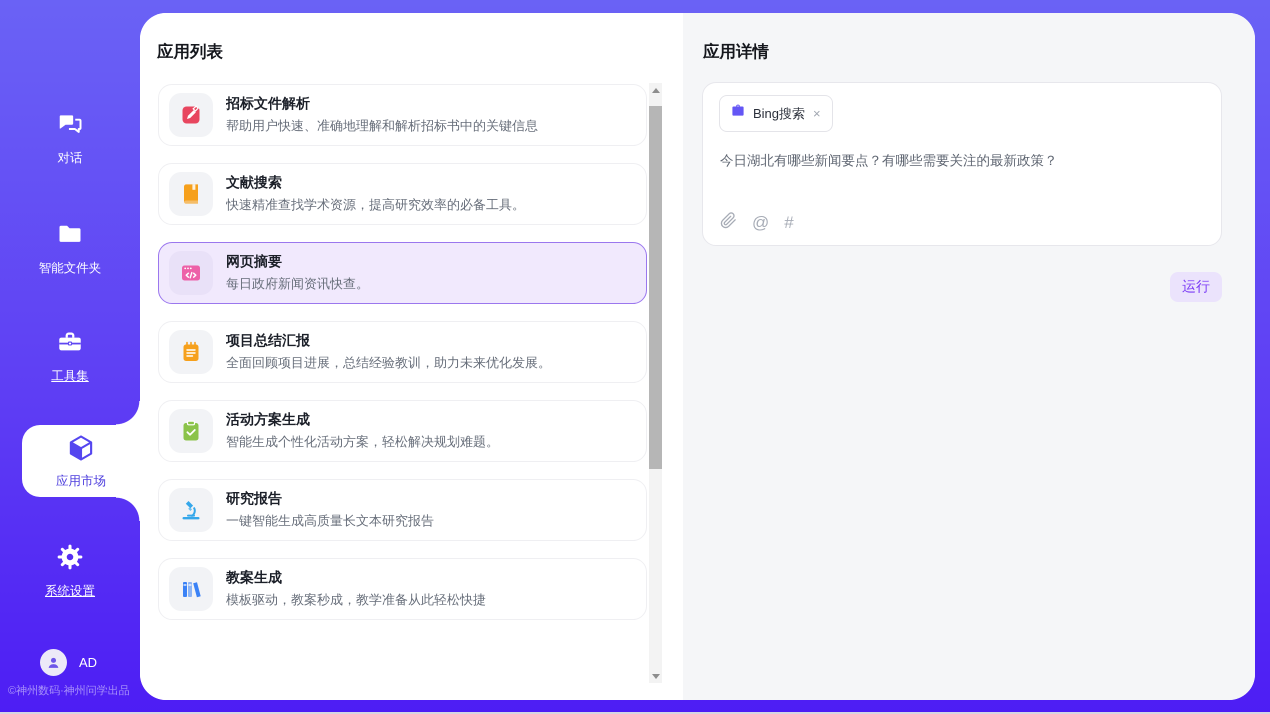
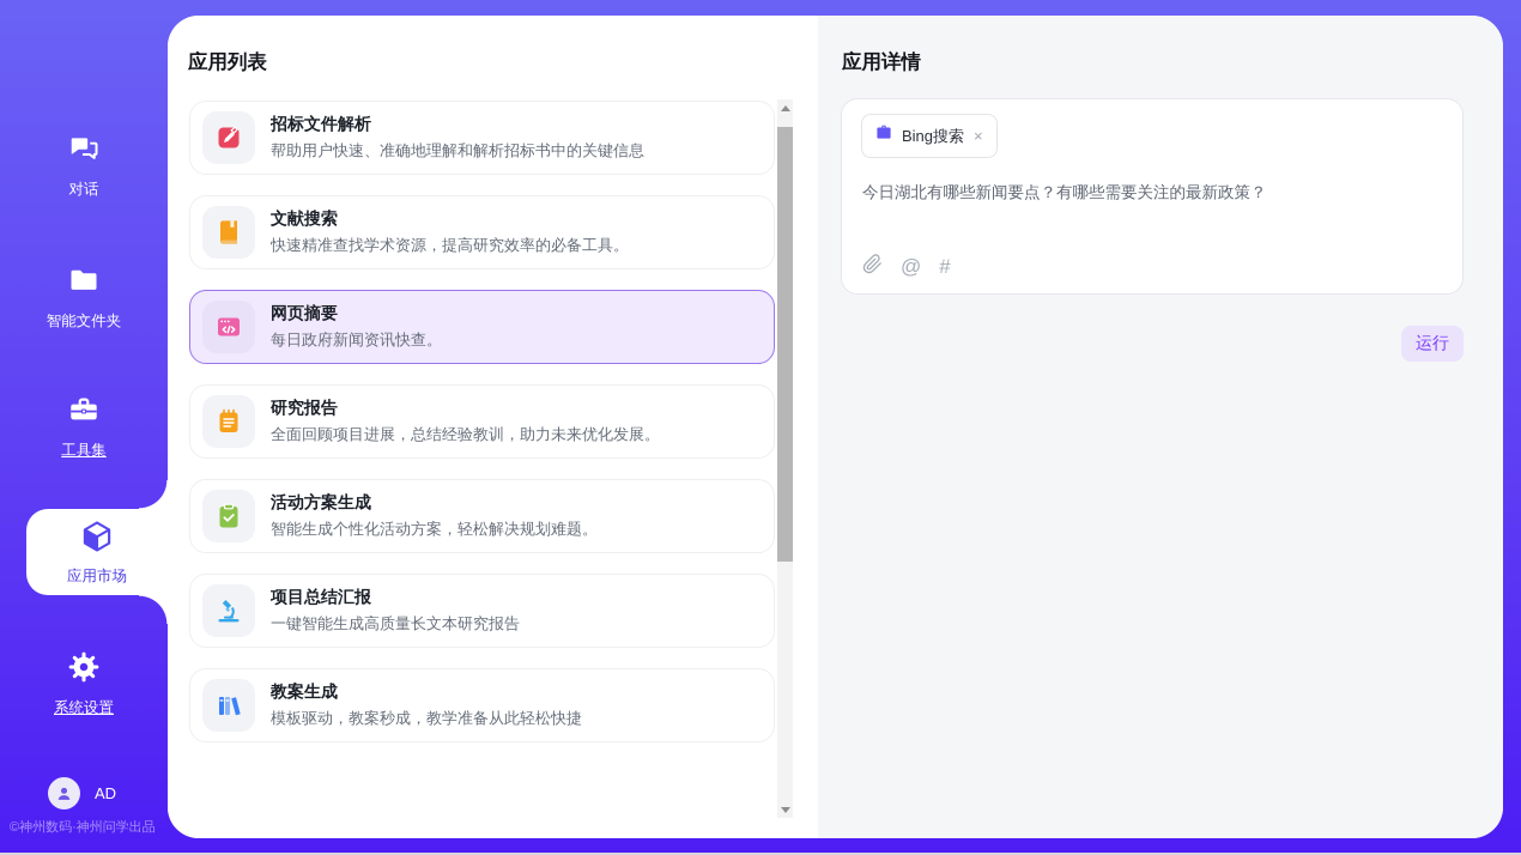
  对话
  智能文件夹
  工具集
  应用市场
  系统设置
  AD
  ©神州数码·神州问学出品
  应用列表
  招标文件解析
  帮助用户快速、准确地理解和解析招标书中的关键信息
  文献搜索
  快速精准查找学术资源，提高研究效率的必备工具。
  网页摘要
  每日政府新闻资讯快查。
- 项目总结汇报
+ 研究报告
  全面回顾项目进展，总结经验教训，助力未来优化发展。
  活动方案生成
  智能生成个性化活动方案，轻松解决规划难题。
- 研究报告
+ 项目总结汇报
  一键智能生成高质量长文本研究报告
  教案生成
  模板驱动，教案秒成，教学准备从此轻松快捷
  应用详情
  Bing搜索
  ×
  今日湖北有哪些新闻要点？有哪些需要关注的最新政策？
  @
  #
  运行
